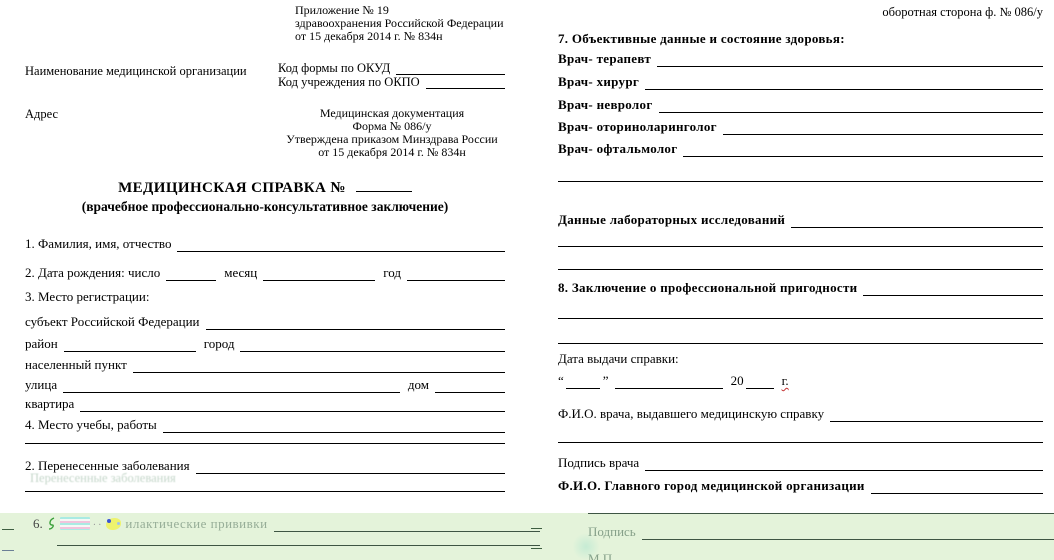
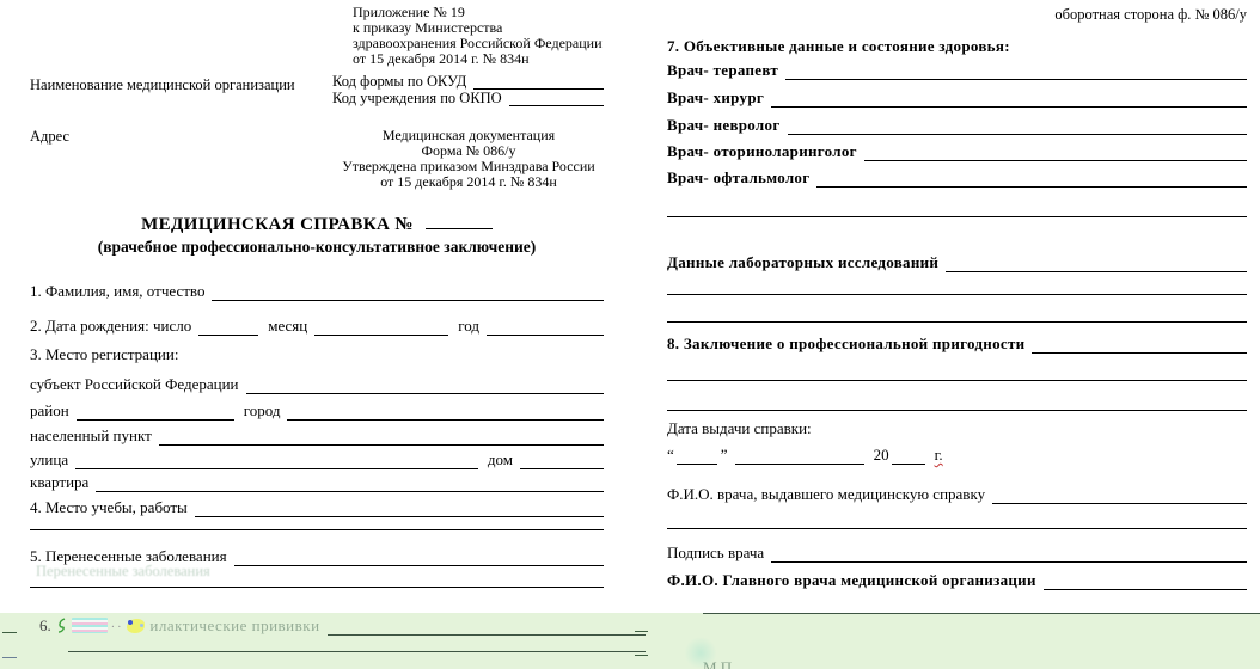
  Приложение № 19
+ к приказу Министерства
  здравоохранения Российской Федерации
  от 15 декабря 2014 г. № 834н
  оборотная сторона ф. № 086/у
  Наименование медицинской организации
  Код формы по ОКУД
  Код учреждения по ОКПО
  Адрес
  Медицинская документация
  Форма № 086/у
  Утверждена приказом Минздрава России
  от 15 декабря 2014 г. № 834н
  МЕДИЦИНСКАЯ СПРАВКА №
  (врачебное профессионально-консультативное заключение)
  1. Фамилия, имя, отчество
  2. Дата рождения: число
  месяц
  год
  3. Место регистрации:
  субъект Российской Федерации
  район
  город
  населенный пункт
  улица
  дом
  квартира
  4. Место учебы, работы
- 2. Перенесенные заболевания
+ 5. Перенесенные заболевания
  Перенесенные заболевания
  7. Объективные данные и состояние здоровья:
  Врач- терапевт
  Врач- хирург
  Врач- невролог
  Врач- оториноларинголог
  Врач- офтальмолог
  Данные лабораторных исследований
  8. Заключение о профессиональной пригодности
  Дата выдачи справки:
  “
  ”
  20
  г.
  Ф.И.О. врача, выдавшего медицинскую справку
  Подпись врача
- Ф.И.О. Главного город медицинской организации
+ Ф.И.О. Главного врача медицинской организации
  6.
  ··
  илактические прививки
- Подпись
  .П.
